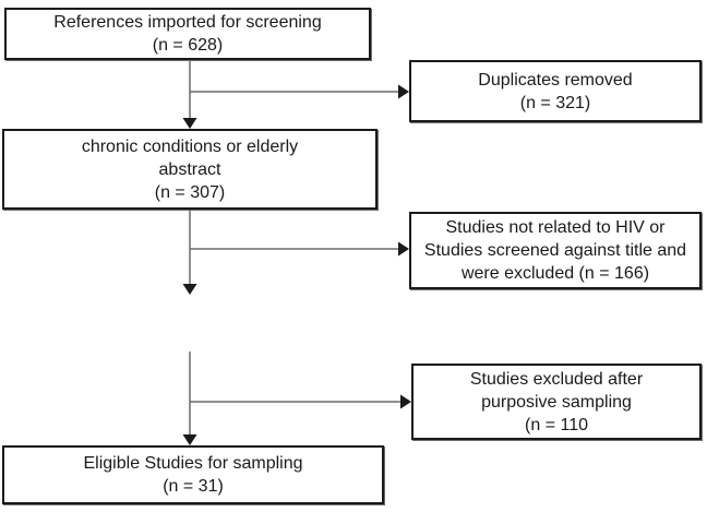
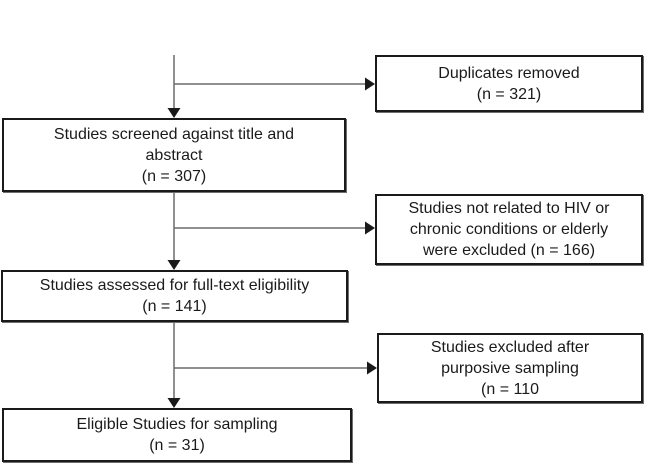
- References imported for screening
- (n = 628)
- chronic conditions or elderly
+ Studies screened against title and
  abstract
  (n = 307)
+ Studies assessed for full-text eligibility
+ (n = 141)
  Eligible Studies for sampling
  (n = 31)
  Duplicates removed
  (n = 321)
  Studies not related to HIV or
- Studies screened against title and
+ chronic conditions or elderly
  were excluded (n = 166)
  Studies excluded after
  purposive sampling
  (n = 110
